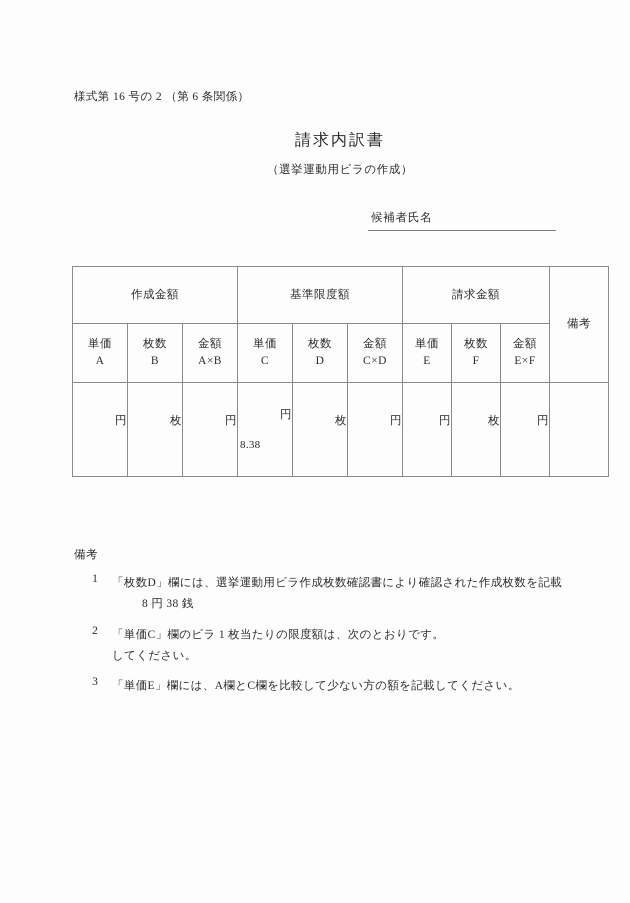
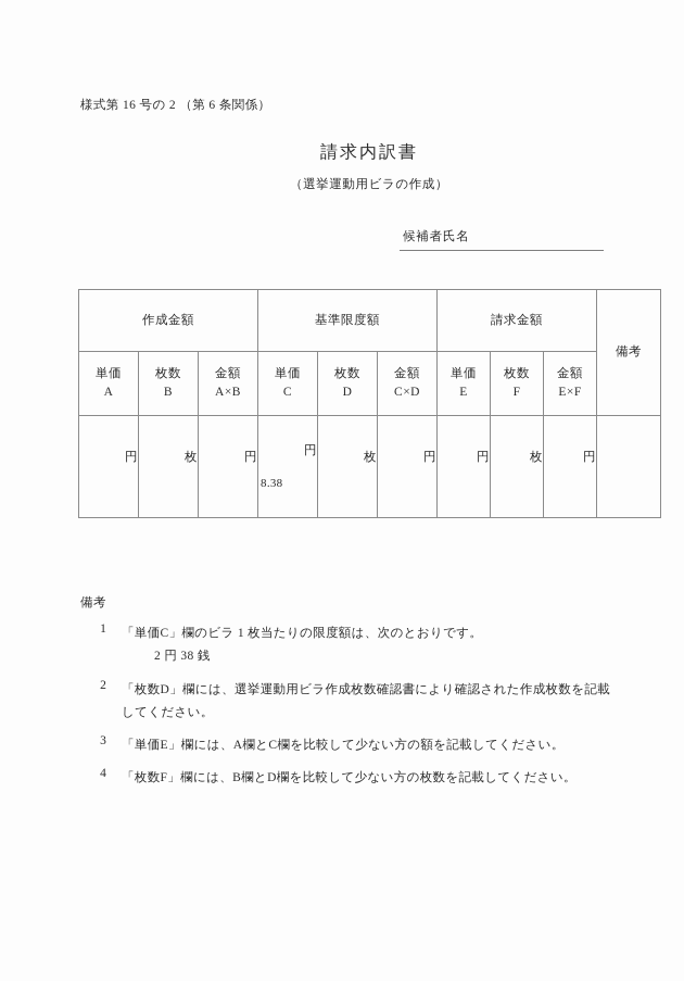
  様式第 16 号の 2 （第 6 条関係）
  請求内訳書
  （選挙運動用ビラの作成）
  候補者氏名
  作成金額	基準限度額	請求金額	備考
  単価 A	枚数 B	金額 A×B	単価 C	枚数 D	金額 C×D	単価 E	枚数 F	金額 E×F
  円	枚	円	円 8.38	枚	円	円	枚	円
  備考
  1
- 「枚数D」欄には、選挙運動用ビラ作成枚数確認書により確認された作成枚数を記載
+ 「単価C」欄のビラ 1 枚当たりの限度額は、次のとおりです。
- 8 円 38 銭
+ 2 円 38 銭
  2
- 「単価C」欄のビラ 1 枚当たりの限度額は、次のとおりです。
+ 「枚数D」欄には、選挙運動用ビラ作成枚数確認書により確認された作成枚数を記載
  してください。
  3
  「単価E」欄には、A欄とC欄を比較して少ない方の額を記載してください。
+ 4
+ 「枚数F」欄には、B欄とD欄を比較して少ない方の枚数を記載してください。
